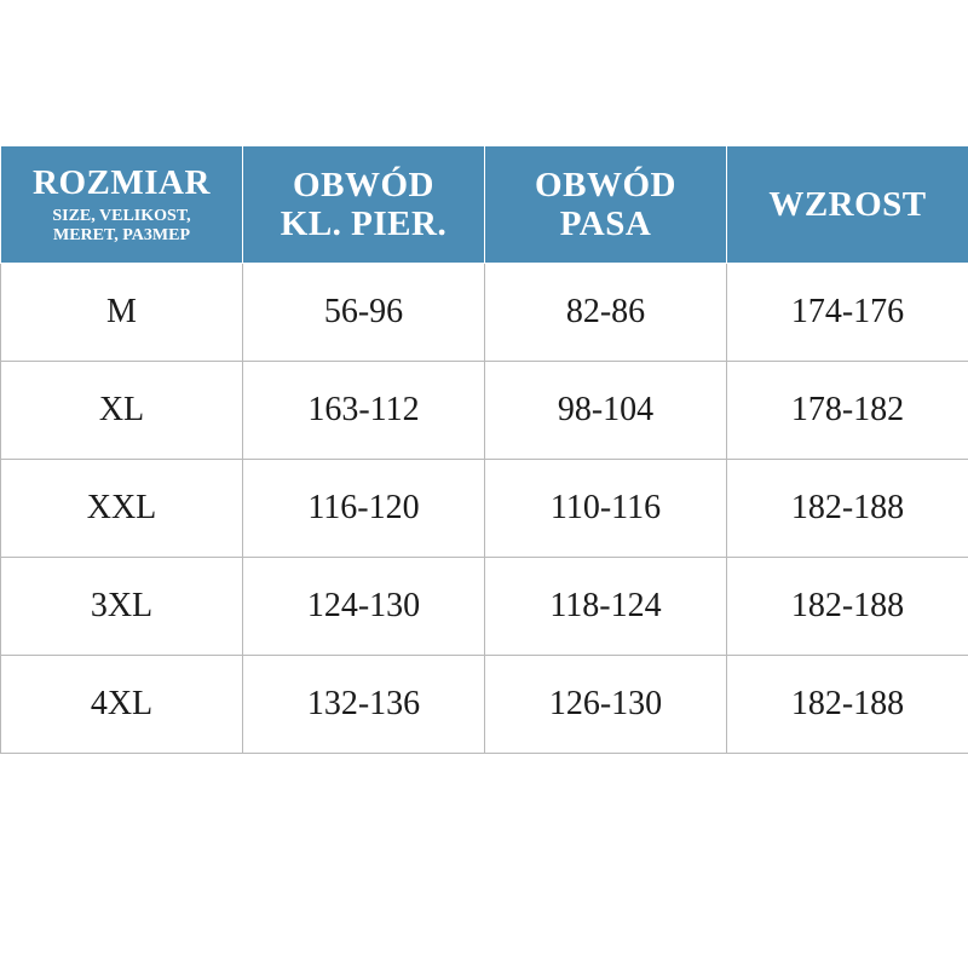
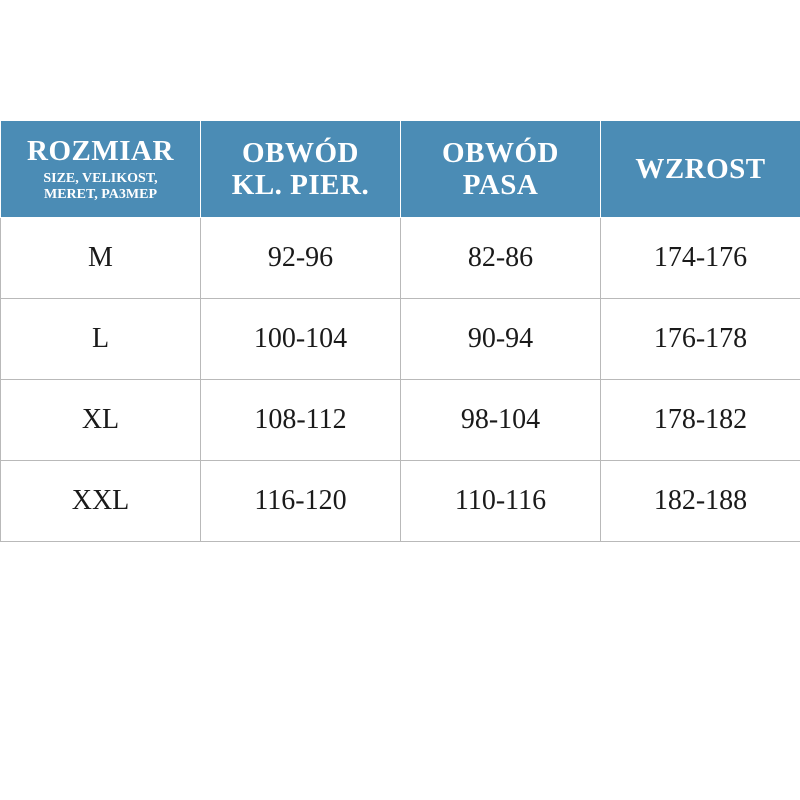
  ROZMIAR SIZE, VELIKOST, MERET, PA3MEP	OBWÓD KL. PIER.	OBWÓD PASA	WZROST
- M	56-96	82-86	174-176
+ M	92-96	82-86	174-176
+ L	100-104	90-94	176-178
- XL	163-112	98-104	178-182
+ XL	108-112	98-104	178-182
  XXL	116-120	110-116	182-188
- 3XL	124-130	118-124	182-188
- 4XL	132-136	126-130	182-188
